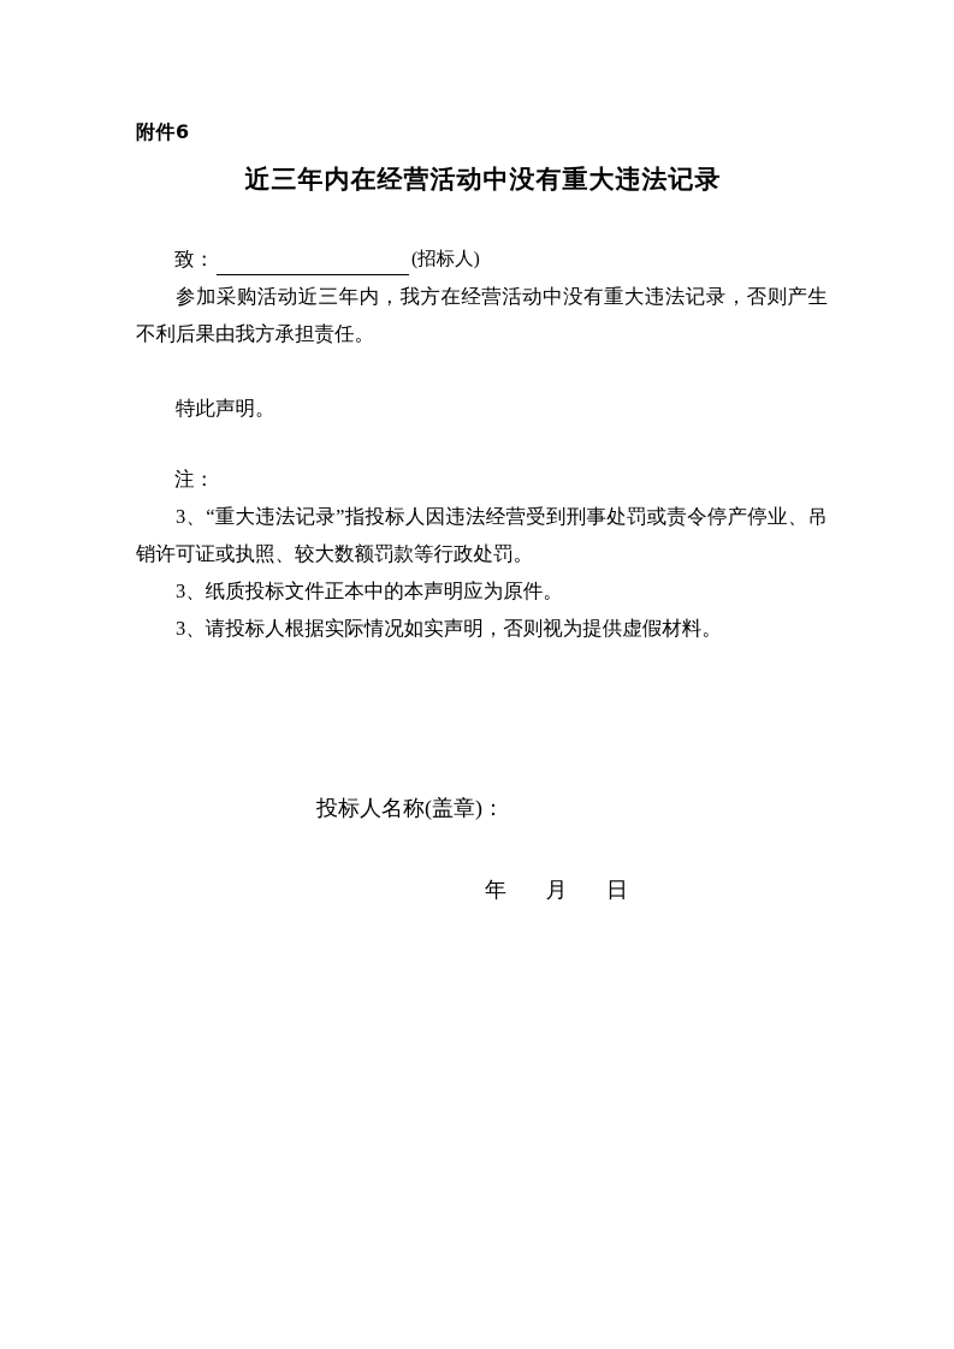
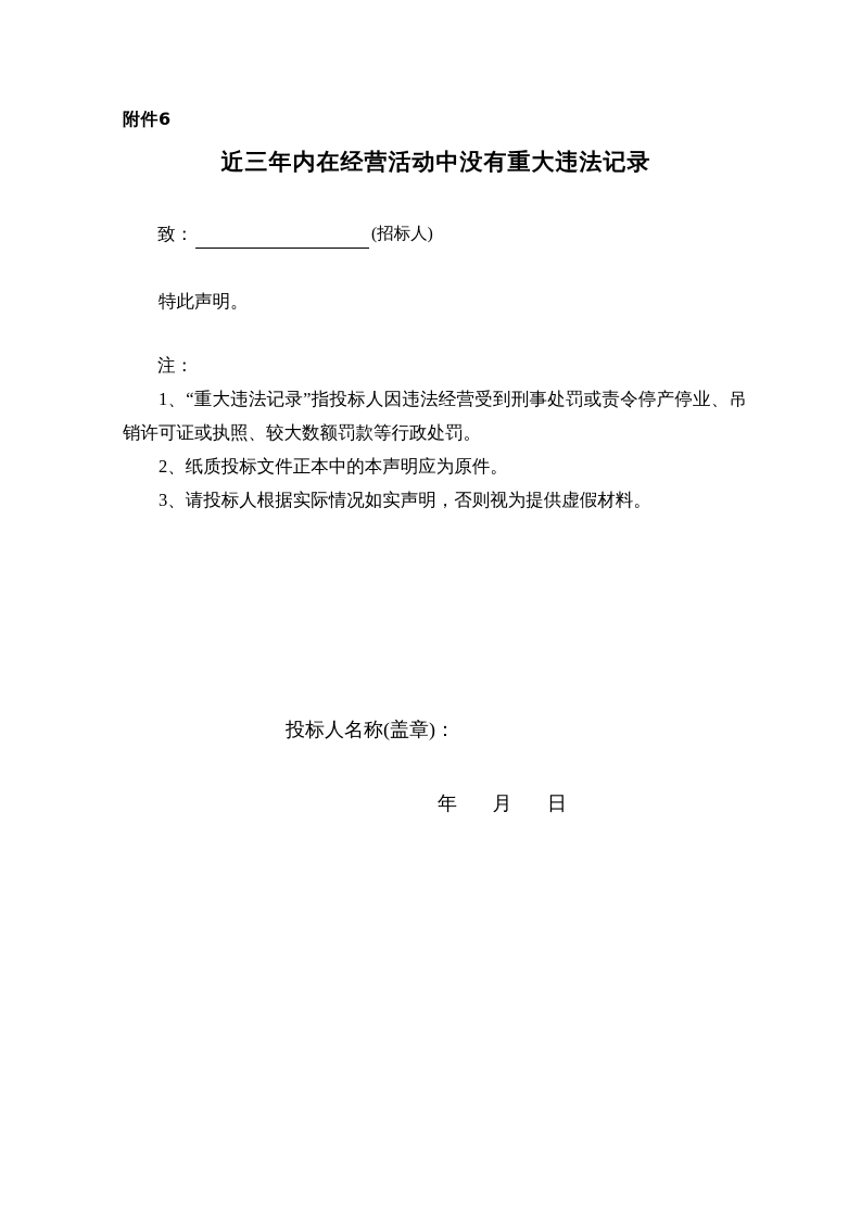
  附件6
  近三年内在经营活动中没有重大违法记录
  致：
  (招标人)
- 参加采购活动近三年内，我方在经营活动中没有重大违法记录，否则产生不利后果由我方承担责任。
  特此声明。
  注：
- 3、“重大违法记录”指投标人因违法经营受到刑事处罚或责令停产停业、吊销许可证或执照、较大数额罚款等行政处罚。
+ 1、“重大违法记录”指投标人因违法经营受到刑事处罚或责令停产停业、吊销许可证或执照、较大数额罚款等行政处罚。
- 3、纸质投标文件正本中的本声明应为原件。
+ 2、纸质投标文件正本中的本声明应为原件。
  3、请投标人根据实际情况如实声明，否则视为提供虚假材料。
  投标人名称(盖章)：
  年 月 日
